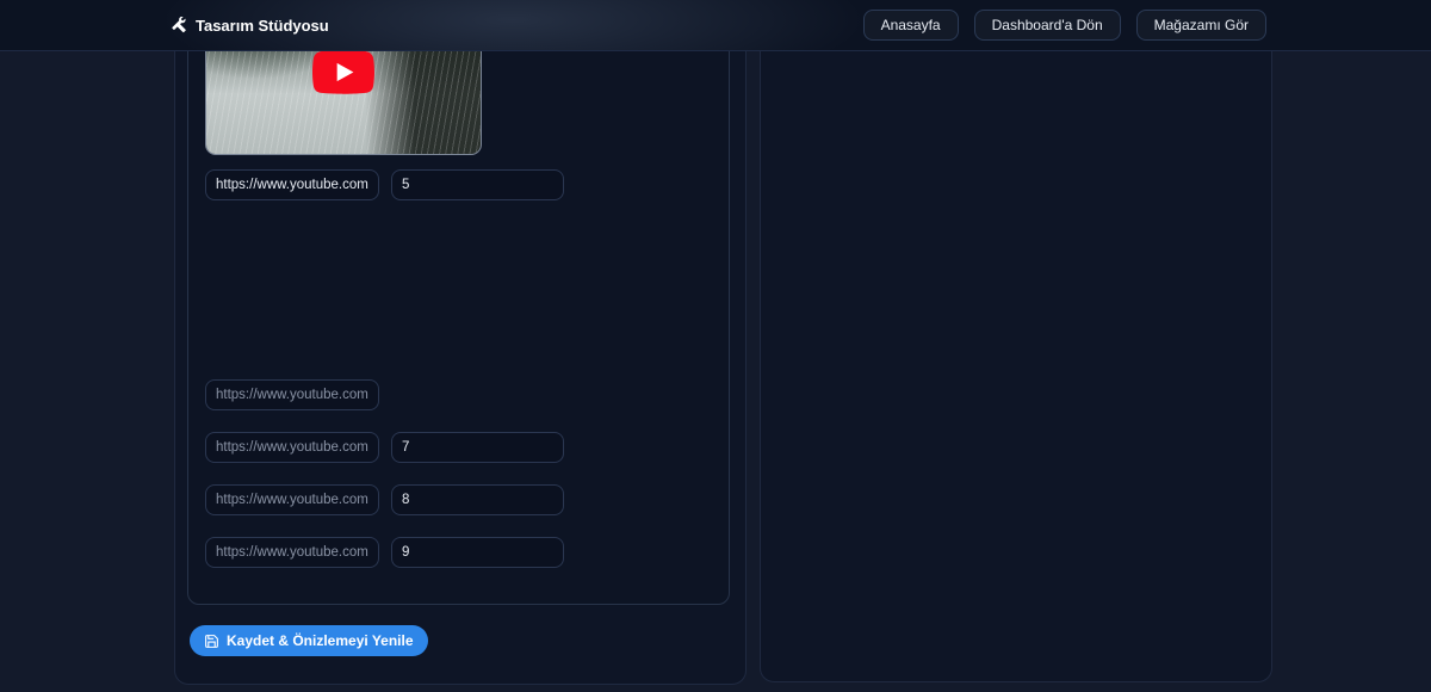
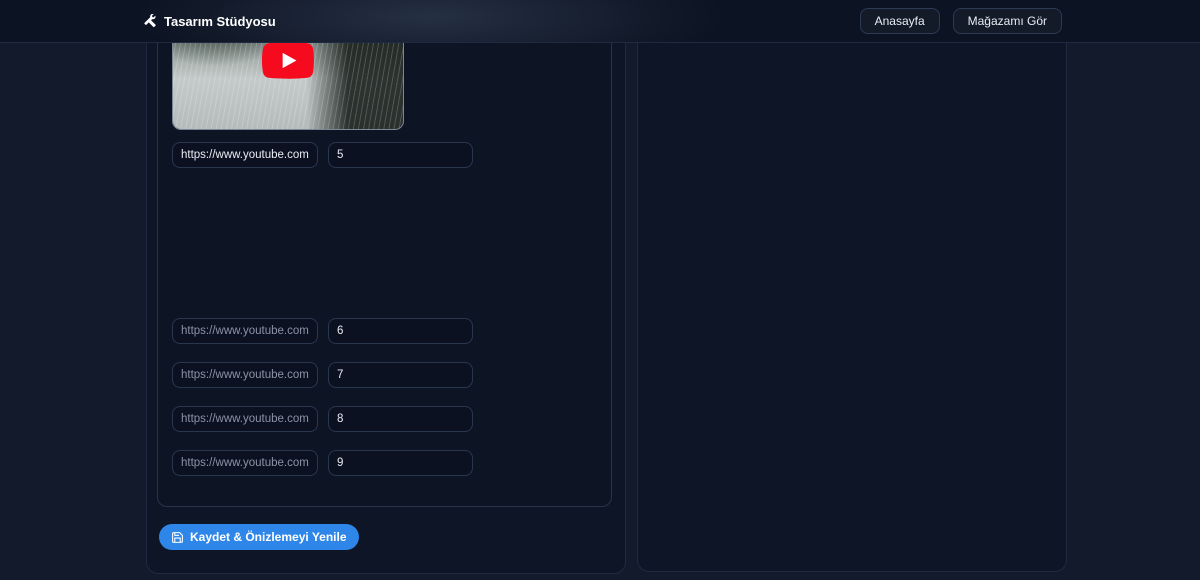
  https://www.youtube.com
  5
  https://www.youtube.com
+ 6
  https://www.youtube.com
  7
  https://www.youtube.com
  8
  https://www.youtube.com
  9
  Kaydet & Önizlemeyi Yenile
  Tasarım Stüdyosu
  Anasayfa
- Dashboard'a Dön
  Mağazamı Gör
